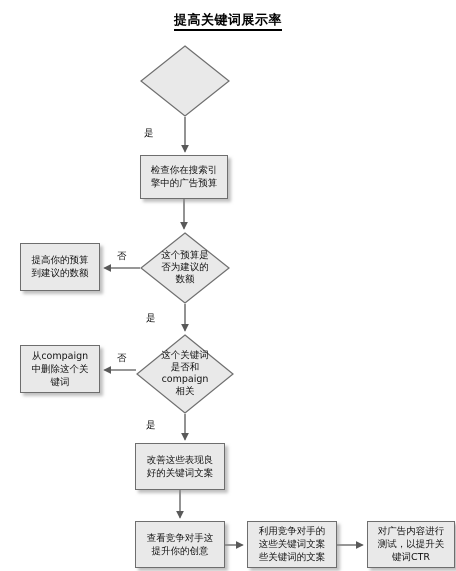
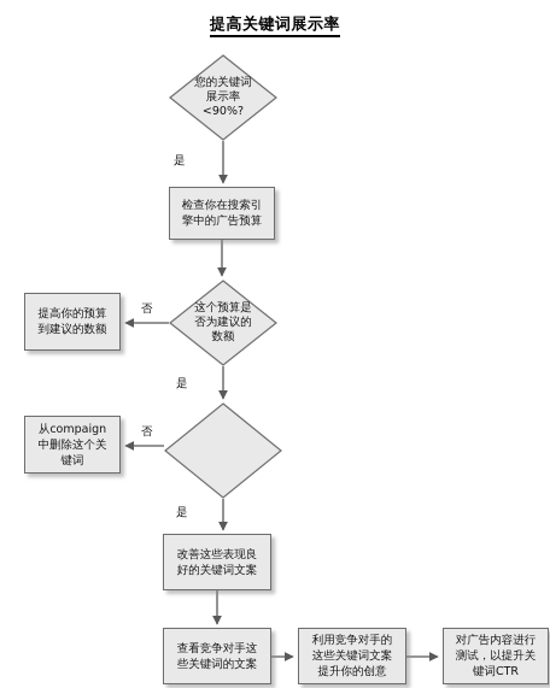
  提高关键词展示率
+ 您的关键词
+ 展示率
+ <90%?
  检查你在搜索引
  擎中的广告预算
  这个预算是
  否为建议的
  数额
  提高你的预算
  到建议的数额
- 这个关键词
- 是否和
- compaign
- 相关
  从compaign
  中删除这个关
  键词
  改善这些表现良
  好的关键词文案
  查看竞争对手这
- 提升你的创意
+ 些关键词的文案
  利用竞争对手的
  这些关键词文案
- 些关键词的文案
+ 提升你的创意
  对广告内容进行
  测试，以提升关
  键词CTR
  是
  否
  是
  否
  是
